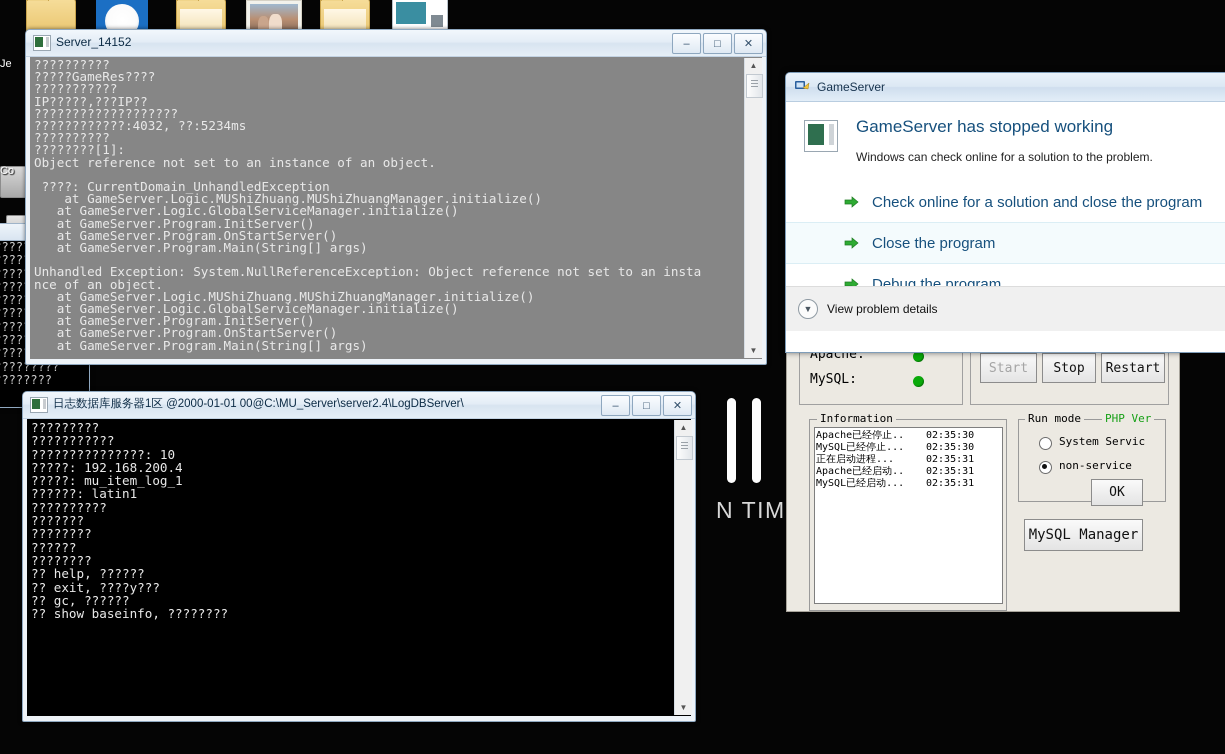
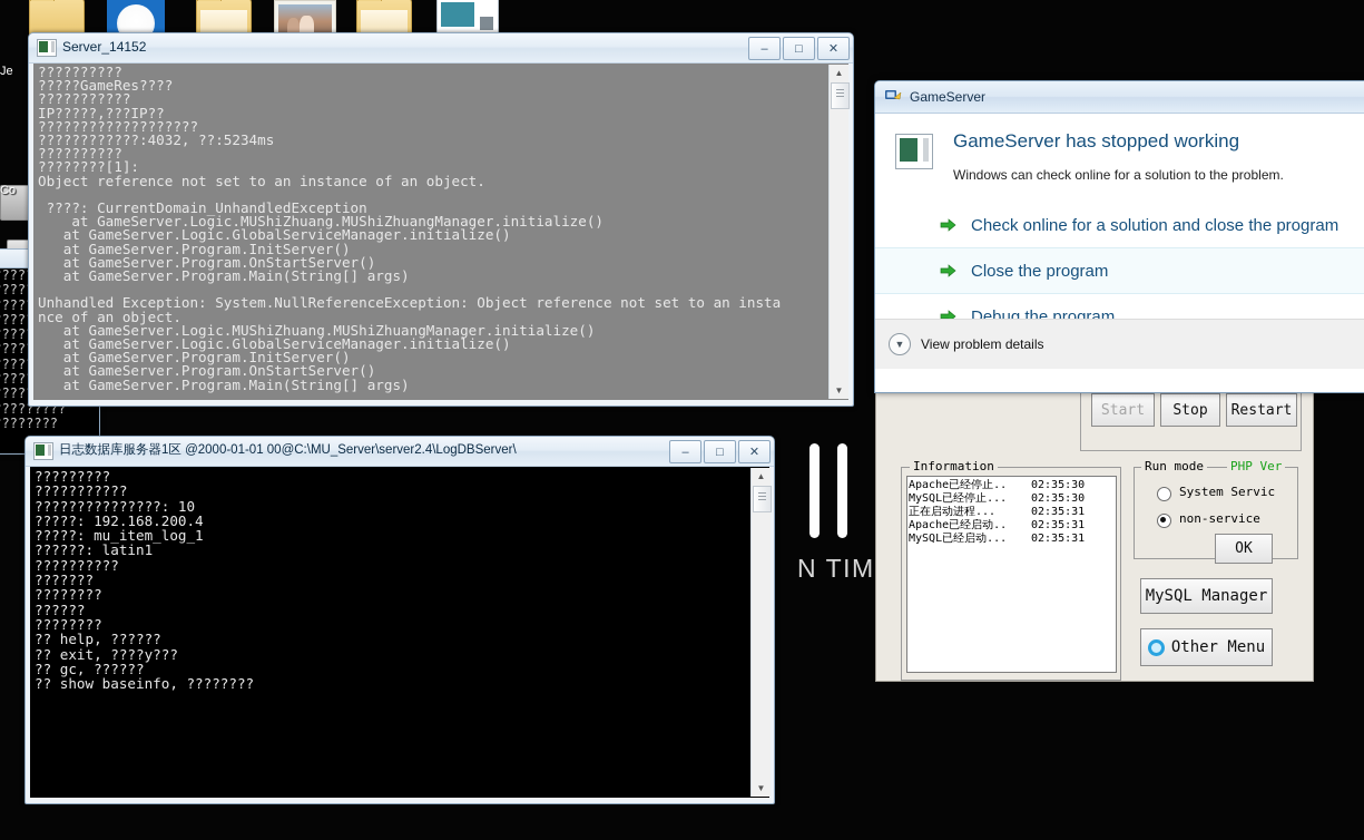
  Je
  Co
  N TIM
  ????????
  ???????
  Server_14152
  –
  □
  ✕
  ??????????
  ?????GameRes????
  ???????????
  IP?????,???IP??
  ???????????????????
  ????????????:4032, ??:5234ms
  ??????????
  ????????[1]:
  Object reference not set to an instance of an object.
  ????: CurrentDomain_UnhandledException
  at GameServer.Logic.MUShiZhuang.MUShiZhuangManager.initialize()
  at GameServer.Logic.GlobalServiceManager.initialize()
  at GameServer.Program.InitServer()
  at GameServer.Program.OnStartServer()
  at GameServer.Program.Main(String[] args)
  Unhandled Exception: System.NullReferenceException: Object reference not set to an insta
  nce of an object.
  at GameServer.Logic.MUShiZhuang.MUShiZhuangManager.initialize()
  at GameServer.Logic.GlobalServiceManager.initialize()
  at GameServer.Program.InitServer()
  at GameServer.Program.OnStartServer()
  at GameServer.Program.Main(String[] args)
  ▲
  ▼
  日志数据库服务器1区 @2000-01-01 00@C:\MU_Server\server2.4\LogDBServer\
  –
  □
  ✕
  ?????????
  ???????????
  ???????????????: 10
  ?????: 192.168.200.4
  ?????: mu_item_log_1
  ??????: latin1
  ??????????
  ???????
  ????????
  ??????
  ????????
  ?? help, ??????
  ?? exit, ????y???
  ?? gc, ??????
  ?? show baseinfo, ????????
  ▲
  ▼
- Apache:
- MySQL:
  Start
  Stop
  Restart
  Information
  Apache已经停止..
  02:35:30
  MySQL已经停止...
  02:35:30
  正在启动进程...
  02:35:31
  Apache已经启动..
  02:35:31
  MySQL已经启动...
  02:35:31
  Run mode
  PHP Ver
  System Servic
  non-service
  OK
  MySQL Manager
+ Other Menu
  GameServer
  GameServer has stopped working
  Windows can check online for a solution to the problem.
  Check online for a solution and close the program
  Close the program
  Debug the program
  ▼
  View problem details
